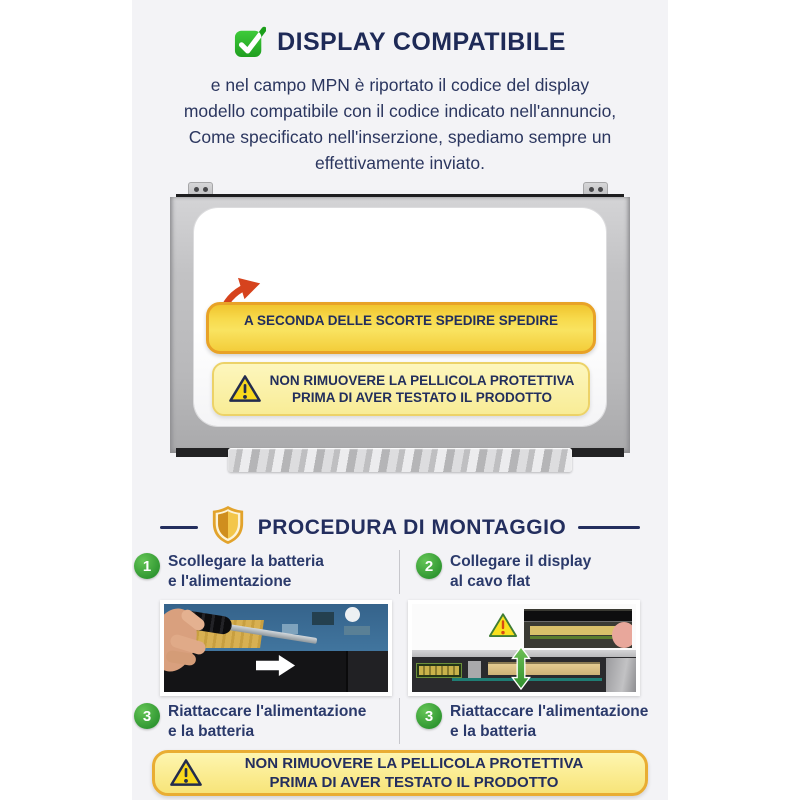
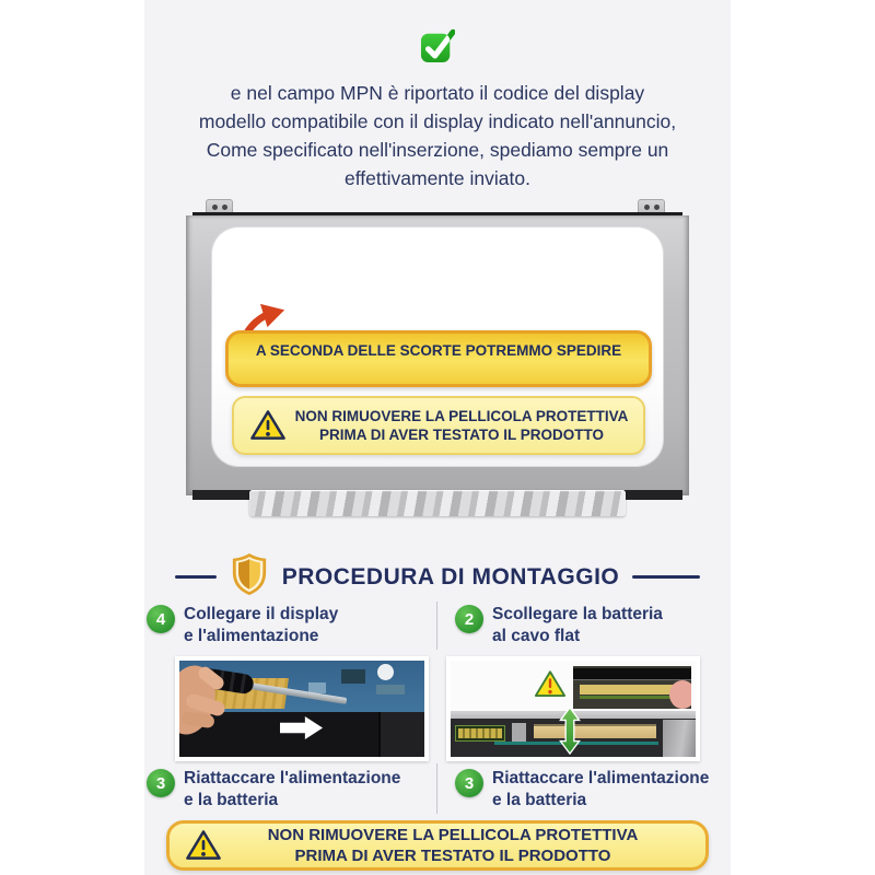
- DISPLAY COMPATIBILE
  e nel campo MPN è riportato il codice del display
- modello compatibile con il codice indicato nell'annuncio,
+ modello compatibile con il display indicato nell'annuncio,
  Come specificato nell'inserzione, spediamo sempre un
  effettivamente inviato.
- A SECONDA DELLE SCORTE SPEDIRE SPEDIRE
+ A SECONDA DELLE SCORTE POTREMMO SPEDIRE
  NON RIMUOVERE LA PELLICOLA PROTETTIVA
  PRIMA DI AVER TESTATO IL PRODOTTO
  PROCEDURA DI MONTAGGIO
- 1
+ 4
- Scollegare la batteria
+ Collegare il display
  e l'alimentazione
  2
- Collegare il display
+ Scollegare la batteria
  al cavo flat
  3
  Riattaccare l'alimentazione
  e la batteria
  3
  Riattaccare l'alimentazione
  e la batteria
  NON RIMUOVERE LA PELLICOLA PROTETTIVA
  PRIMA DI AVER TESTATO IL PRODOTTO
